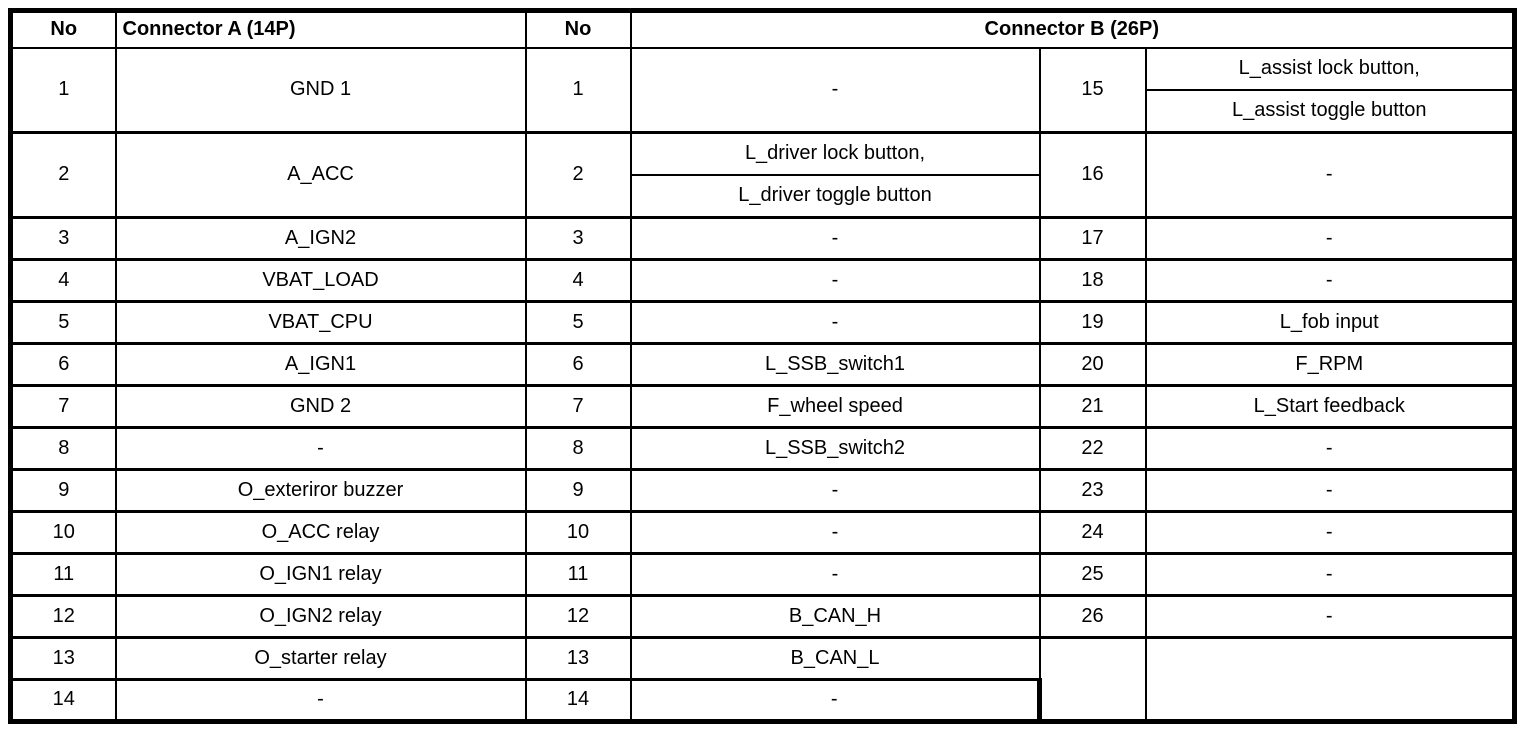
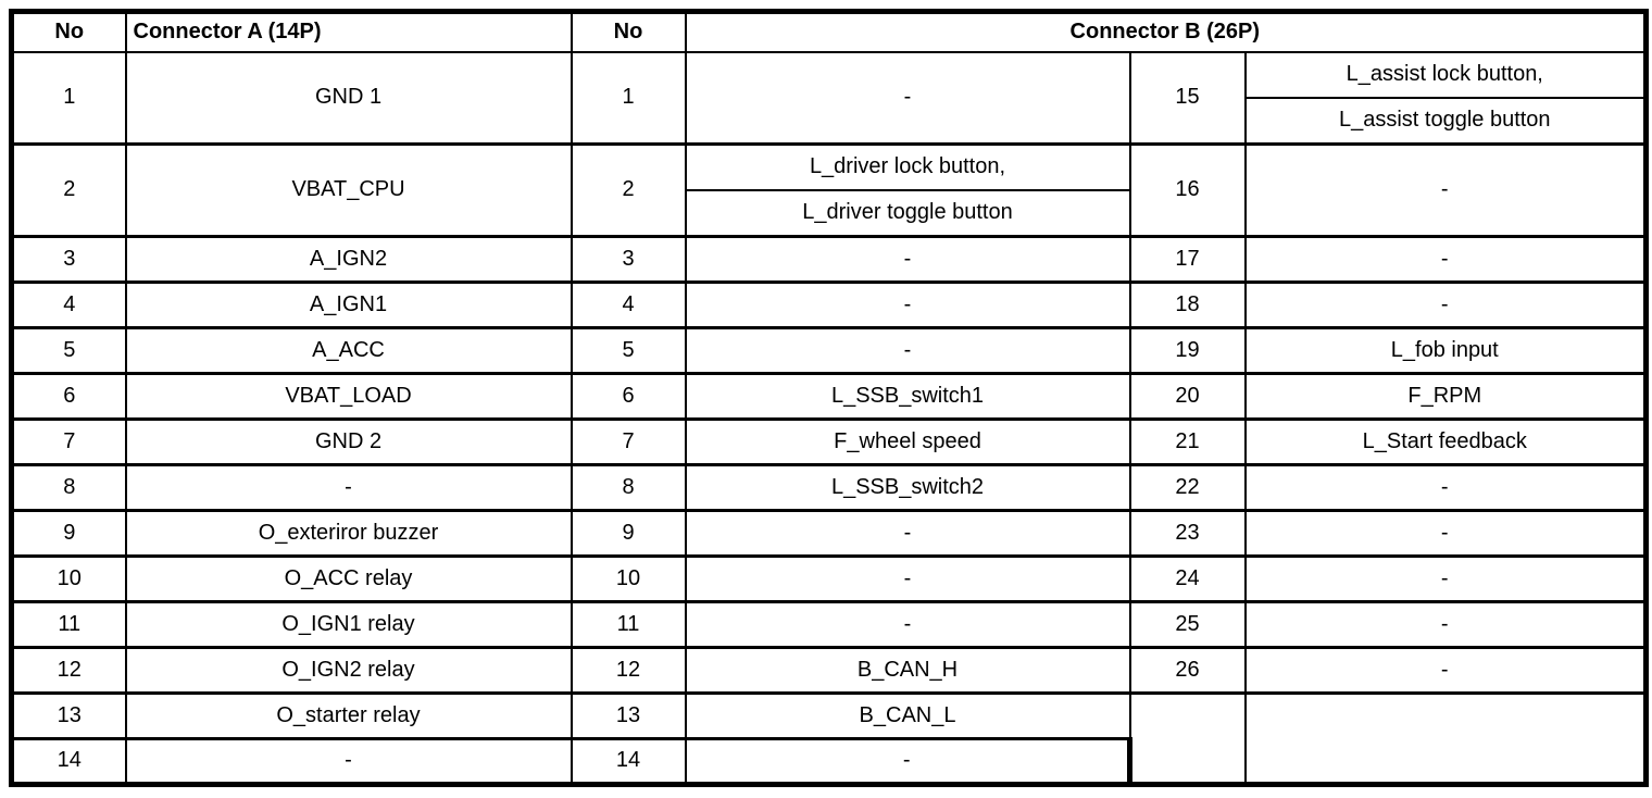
  No	Connector A (14P)	No	Connector B (26P)
  1	GND 1	1	-	15	L_assist lock button, L_assist toggle button
- 2	A_ACC	2	L_driver lock button, L_driver toggle button	16	-
+ 2	VBAT_CPU	2	L_driver lock button, L_driver toggle button	16	-
  3	A_IGN2	3	-	17	-
- 4	VBAT_LOAD	4	-	18	-
+ 4	A_IGN1	4	-	18	-
- 5	VBAT_CPU	5	-	19	L_fob input
+ 5	A_ACC	5	-	19	L_fob input
- 6	A_IGN1	6	L_SSB_switch1	20	F_RPM
+ 6	VBAT_LOAD	6	L_SSB_switch1	20	F_RPM
  7	GND 2	7	F_wheel speed	21	L_Start feedback
  8	-	8	L_SSB_switch2	22	-
  9	O_exteriror buzzer	9	-	23	-
  10	O_ACC relay	10	-	24	-
  11	O_IGN1 relay	11	-	25	-
  12	O_IGN2 relay	12	B_CAN_H	26	-
  13	O_starter relay	13	B_CAN_L
  14	-	14	-
